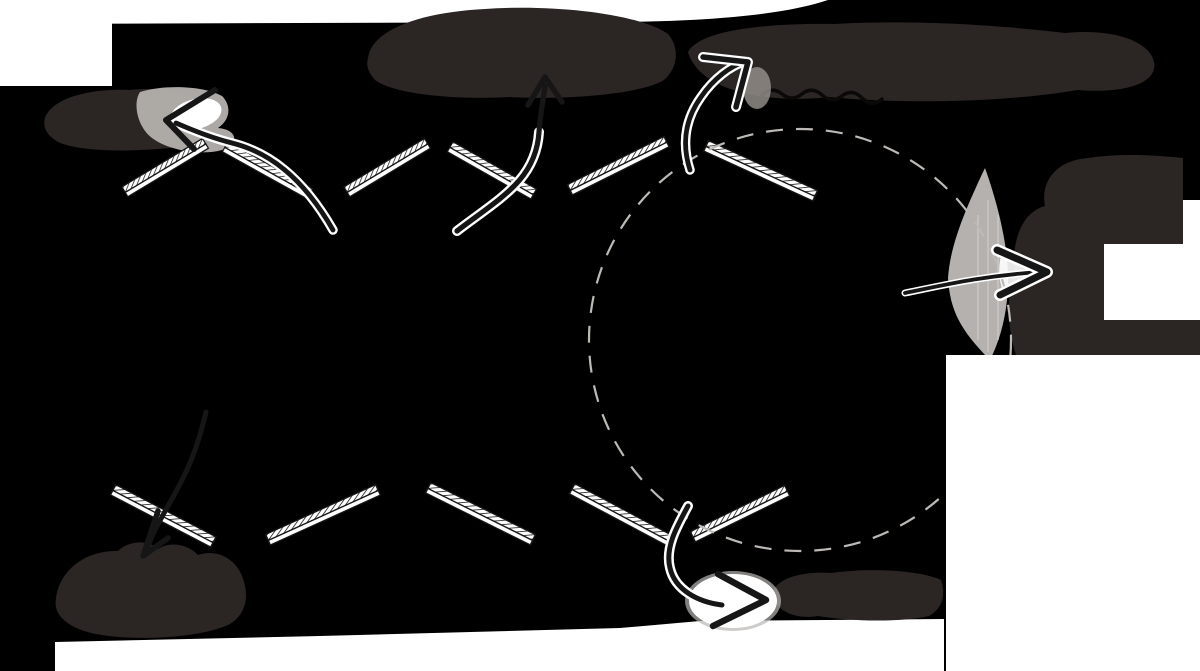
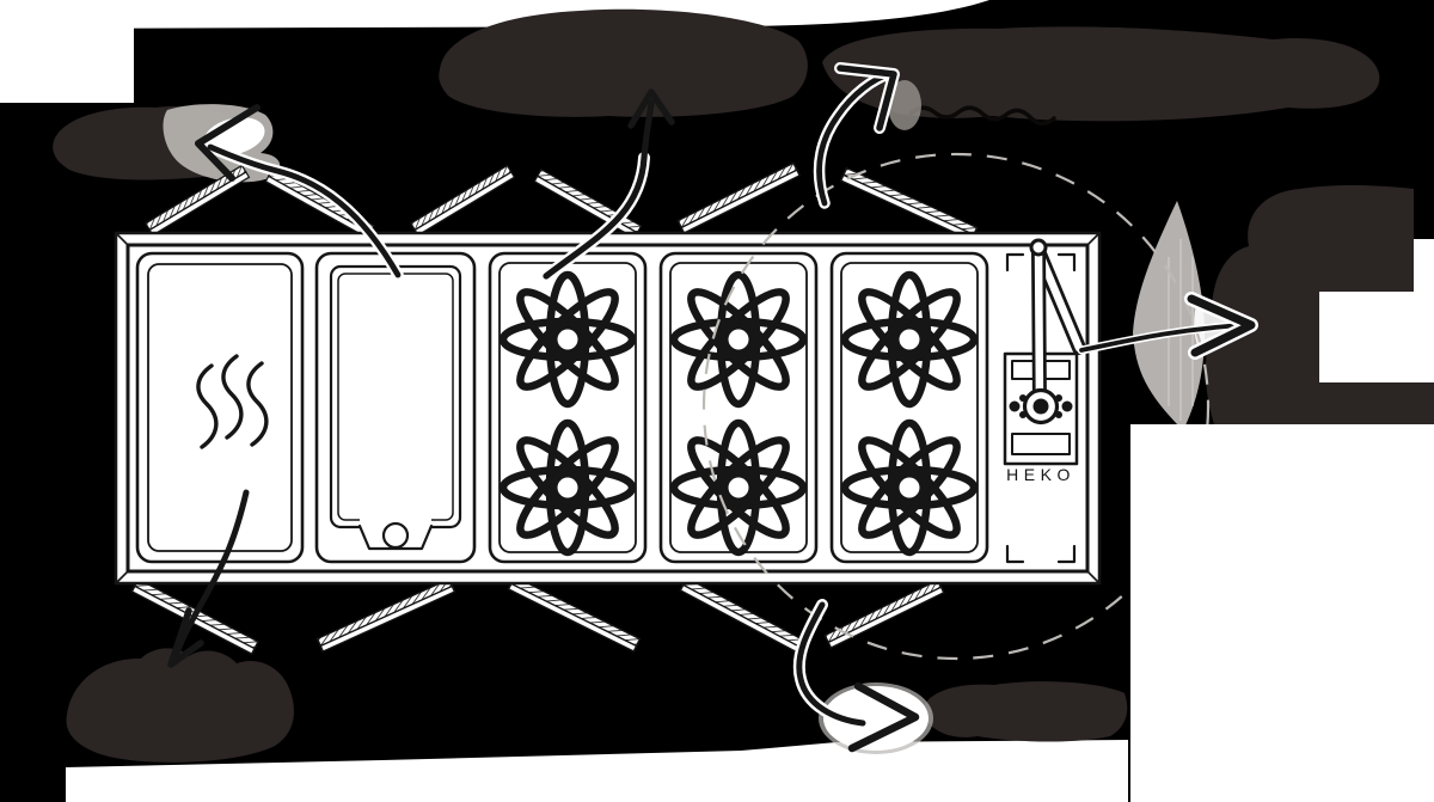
+ HEKO
